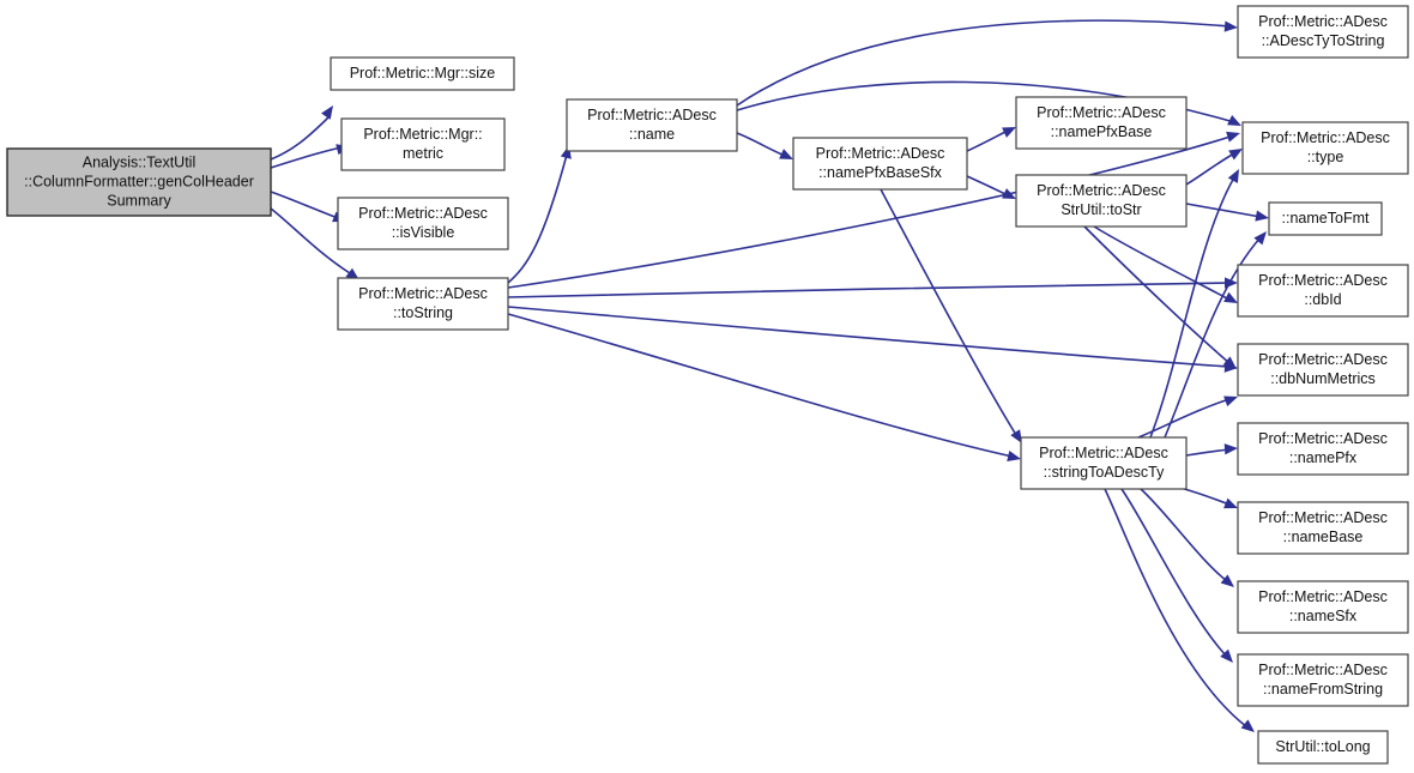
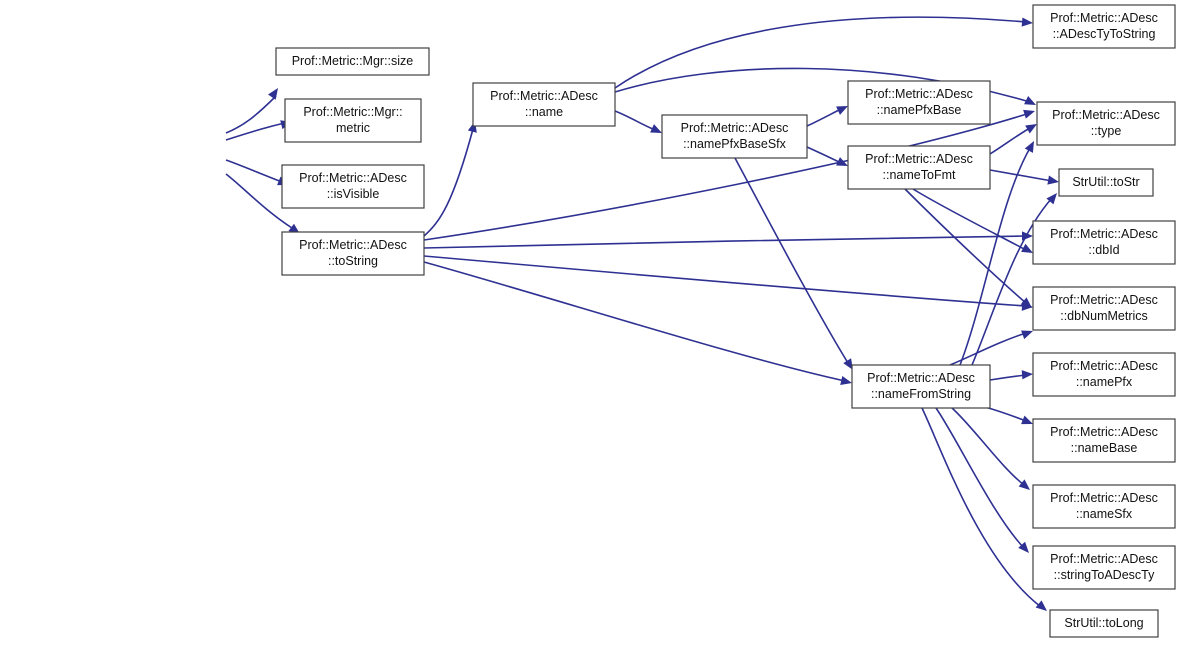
- Analysis::TextUtil
- ::ColumnFormatter::genColHeader
- Summary
  Prof::Metric::Mgr::size
  Prof::Metric::Mgr::
  metric
  Prof::Metric::ADesc
  ::isVisible
  Prof::Metric::ADesc
  ::toString
  Prof::Metric::ADesc
  ::name
  Prof::Metric::ADesc
  ::namePfxBaseSfx
  Prof::Metric::ADesc
  ::namePfxBase
  Prof::Metric::ADesc
- StrUtil::toStr
+ ::nameToFmt
  Prof::Metric::ADesc
- ::stringToADescTy
+ ::nameFromString
  Prof::Metric::ADesc
  ::ADescTyToString
  Prof::Metric::ADesc
  ::type
- ::nameToFmt
+ StrUtil::toStr
  Prof::Metric::ADesc
  ::dbId
  Prof::Metric::ADesc
  ::dbNumMetrics
  Prof::Metric::ADesc
  ::namePfx
  Prof::Metric::ADesc
  ::nameBase
  Prof::Metric::ADesc
  ::nameSfx
  Prof::Metric::ADesc
- ::nameFromString
+ ::stringToADescTy
  StrUtil::toLong
